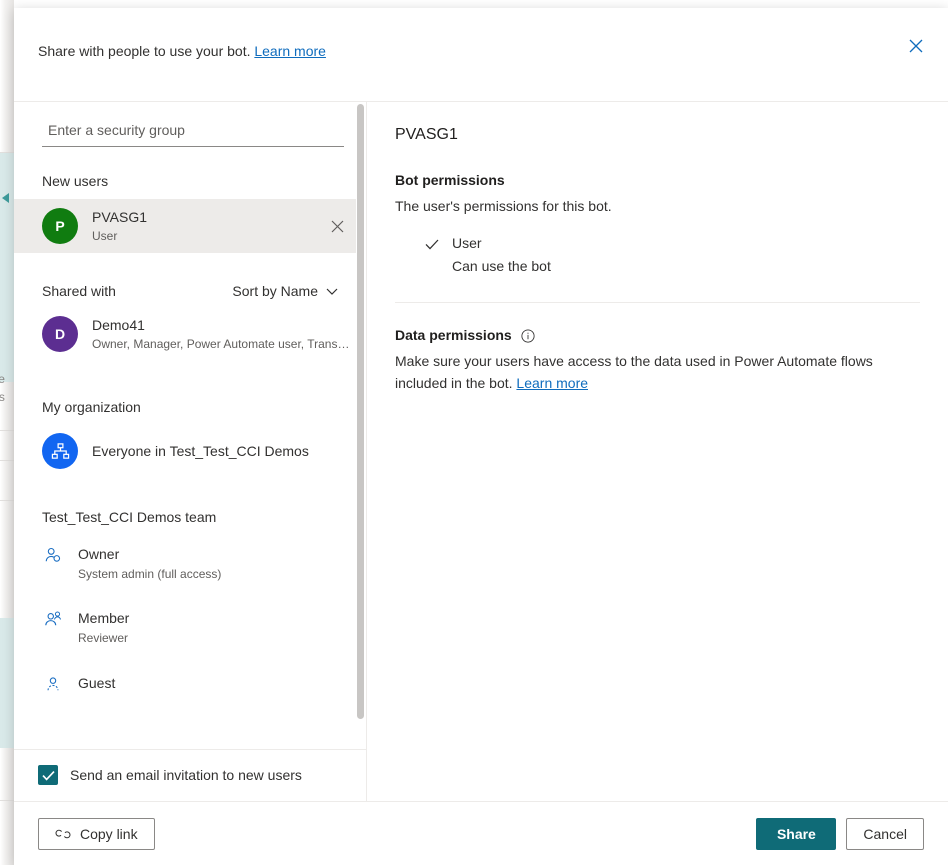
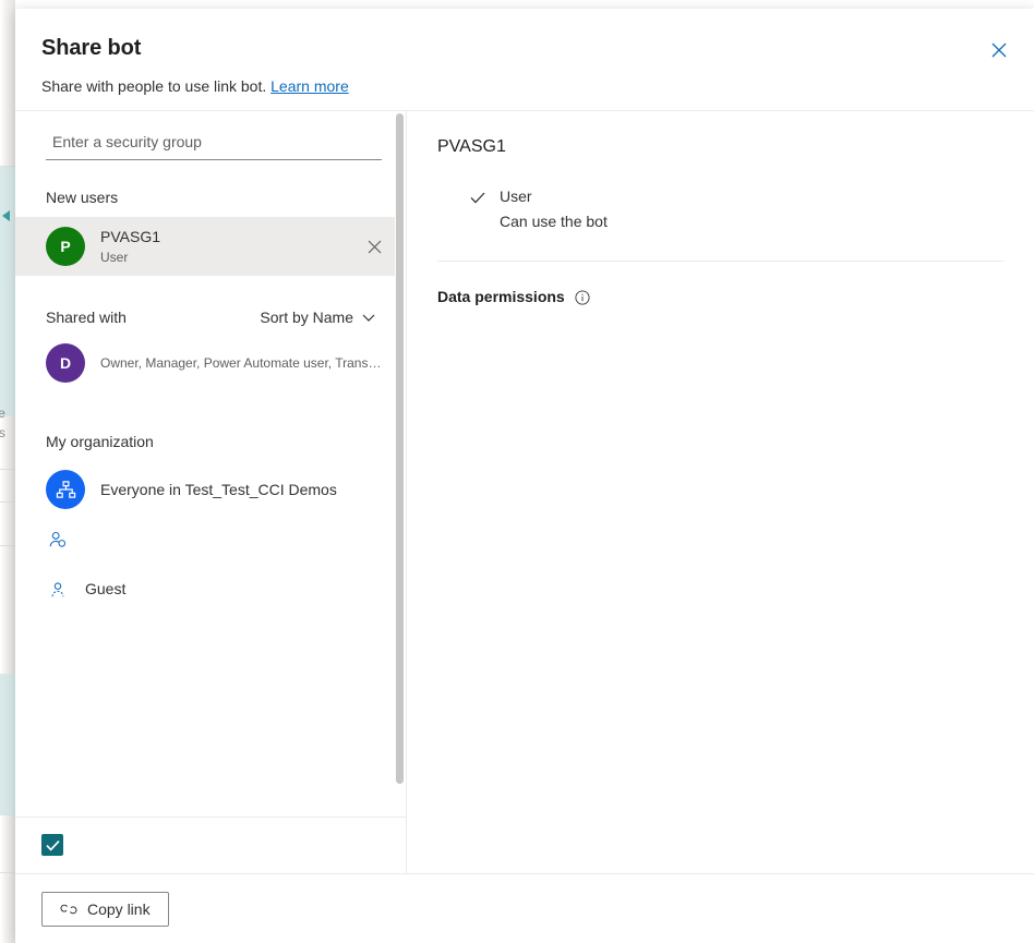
+ Share bot
- Share with people to use your bot. Learn more
+ Share with people to use link bot. Learn more
  Enter a security group
  New users
  P
  PVASG1
  User
  Shared with
  Sort by Name
  D
- Demo41
  Owner, Manager, Power Automate user, Transc..
  My organization
  Everyone in Test_Test_CCI Demos
- Test_Test_CCI Demos team
- Owner
- System admin (full access)
- Member
- Reviewer
  Guest
- Send an email invitation to new users
  PVASG1
- Bot permissions
- The user's permissions for this bot.
  User
  Can use the bot
  Data permissions
- Make sure your users have access to the data used in Power Automate flows included in the bot. Learn more
  Copy link
- Share
- Cancel
